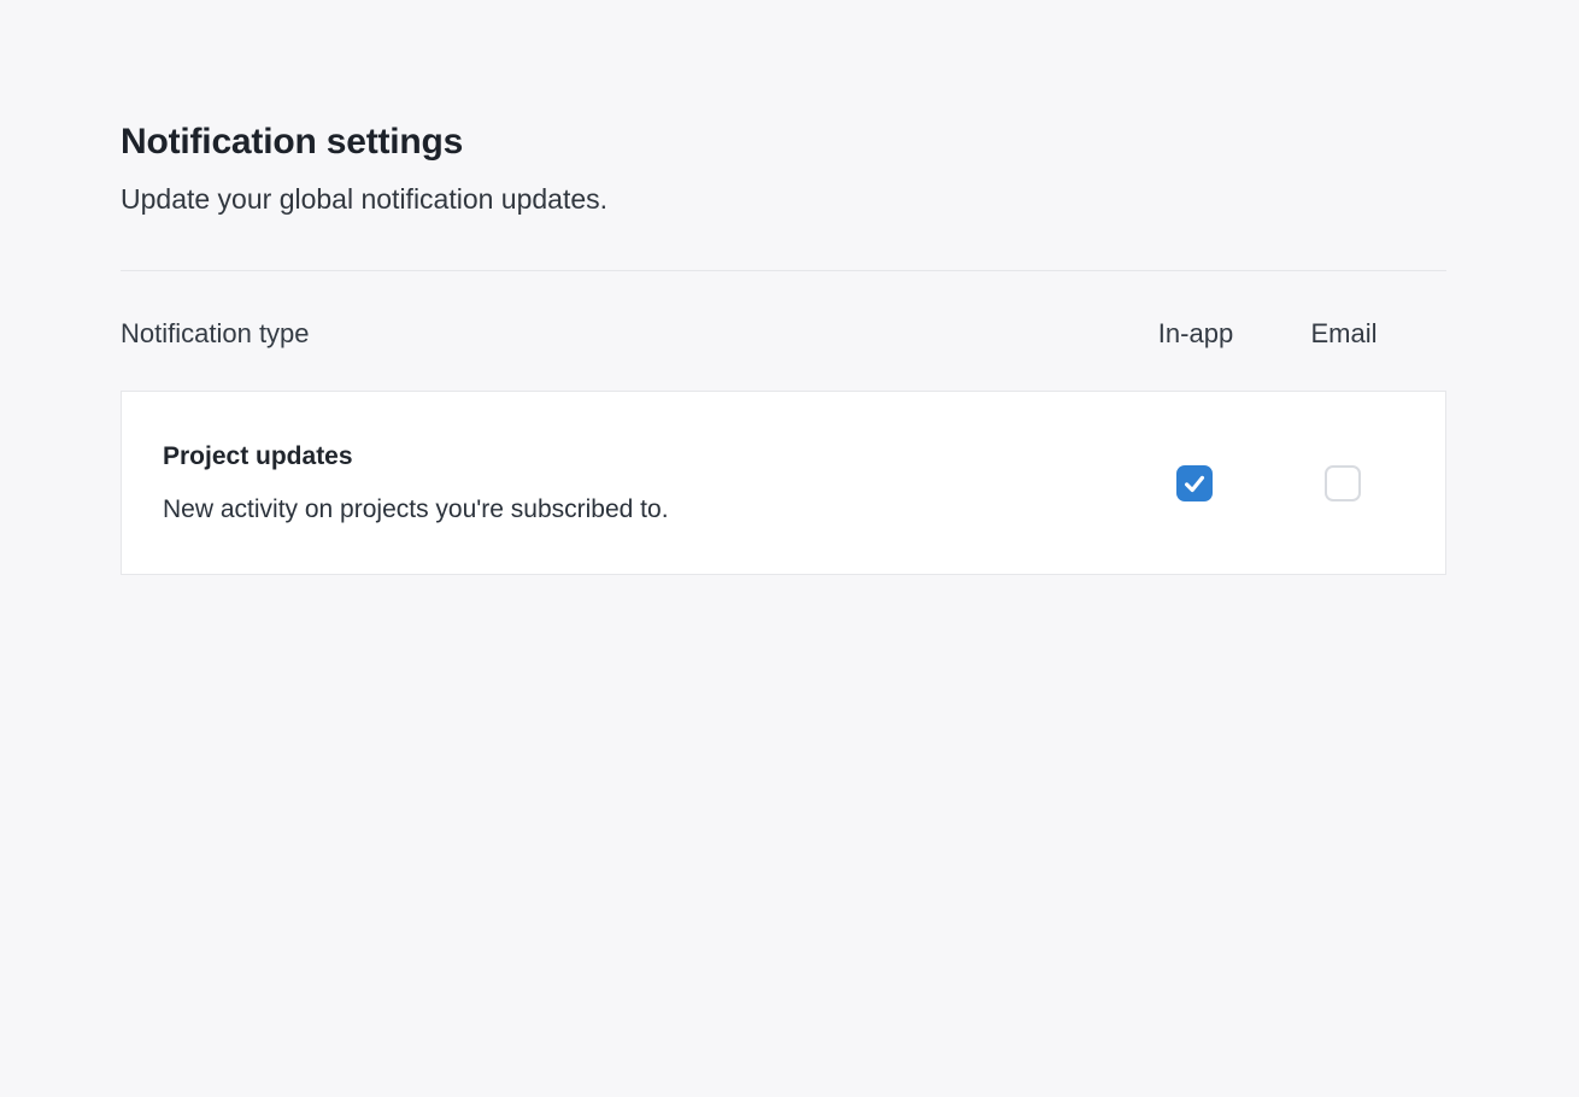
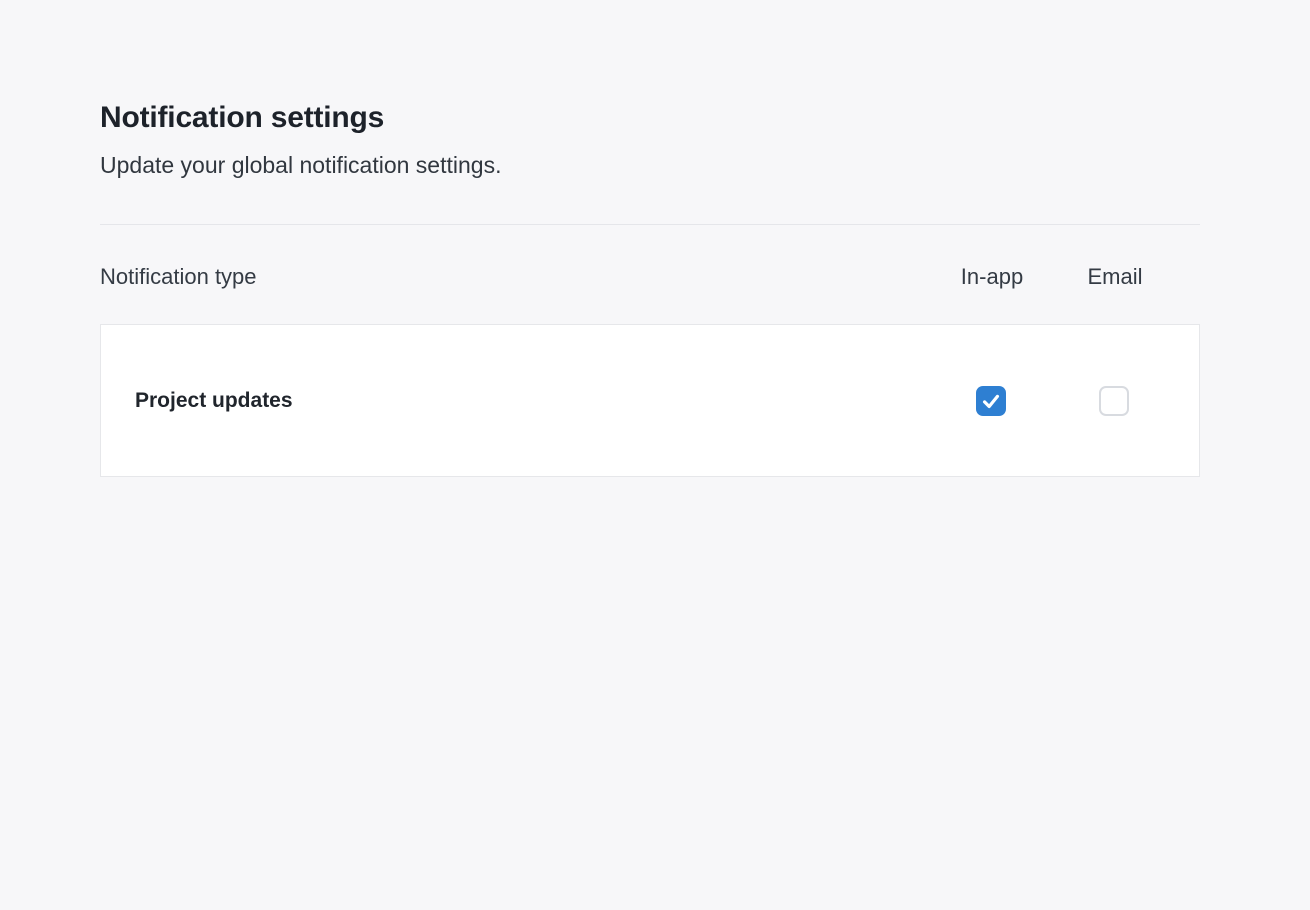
  Notification settings
- Update your global notification updates.
+ Update your global notification settings.
  Notification type
  In-app
  Email
  Project updates
- New activity on projects you're subscribed to.
